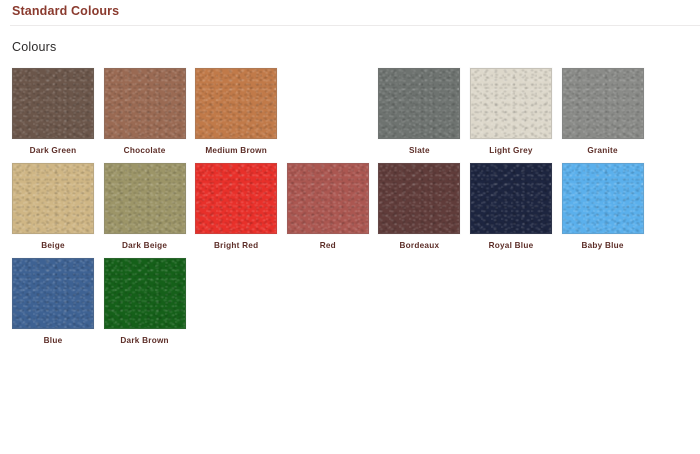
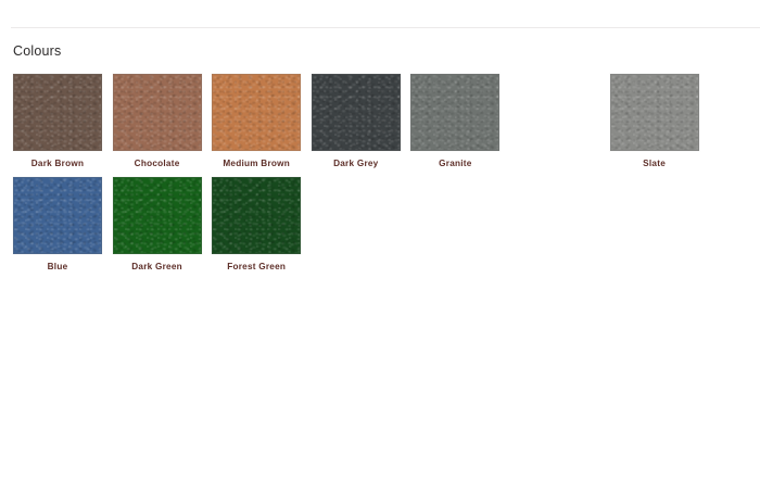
- Standard Colours
  Colours
- Dark Green
+ Dark Brown
  Chocolate
  Medium Brown
+ Dark Grey
- Slate
+ Granite
- Light Grey
- Granite
+ Slate
- Beige
- Dark Beige
- Bright Red
- Red
- Bordeaux
- Royal Blue
- Baby Blue
  Blue
- Dark Brown
+ Dark Green
+ Forest Green
